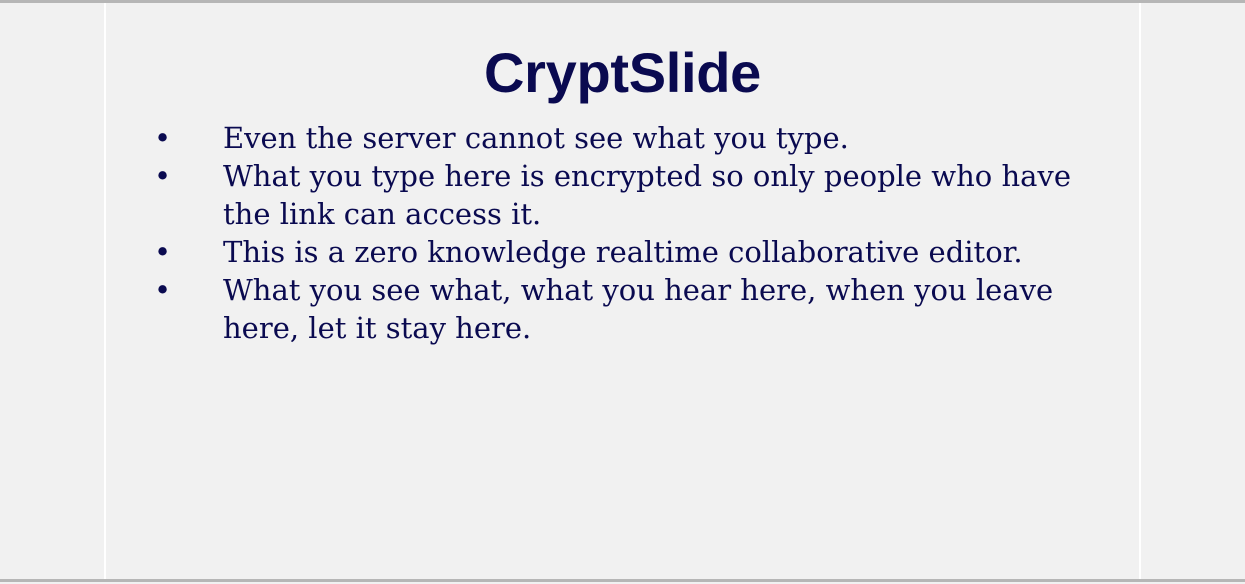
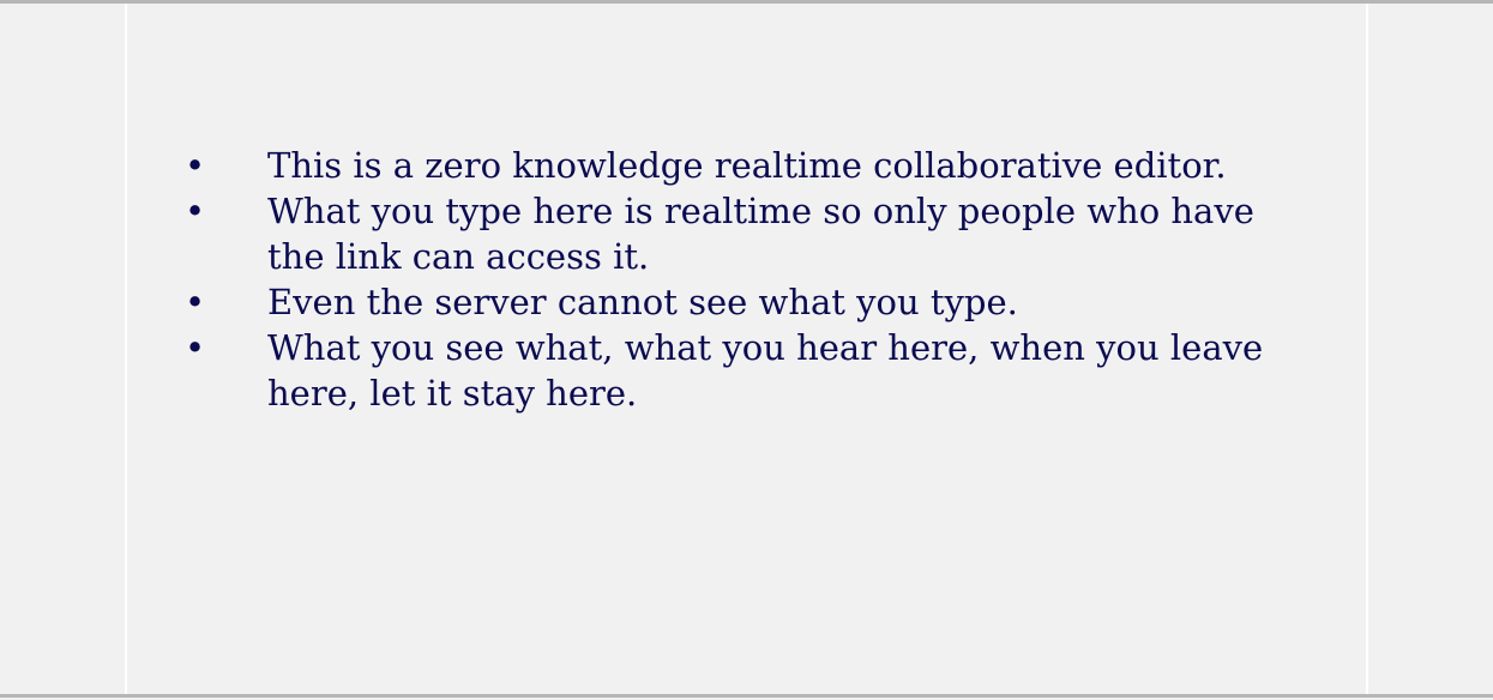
- CryptSlide
  •
- Even the server cannot see what you type.
+ This is a zero knowledge realtime collaborative editor.
  •
- What you type here is encrypted so only people who have the link can access it.
+ What you type here is realtime so only people who have the link can access it.
  •
- This is a zero knowledge realtime collaborative editor.
+ Even the server cannot see what you type.
  •
  What you see what, what you hear here, when you leave here, let it stay here.
